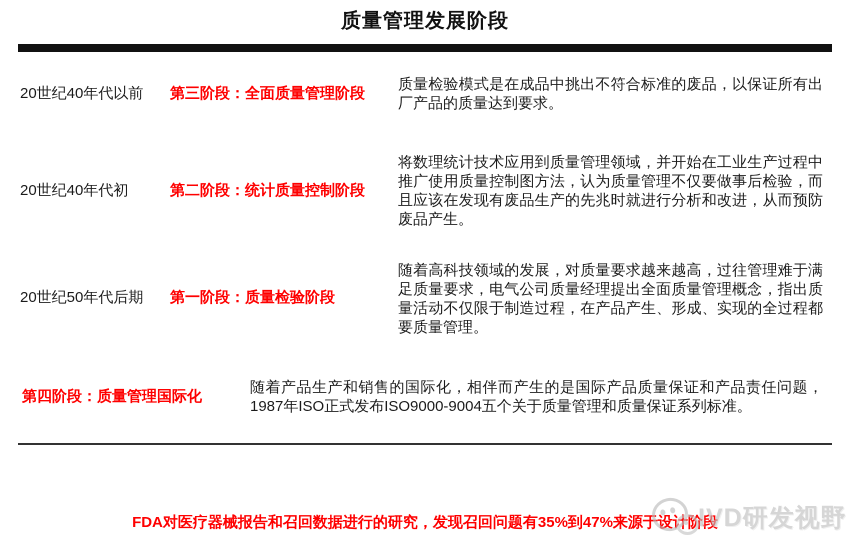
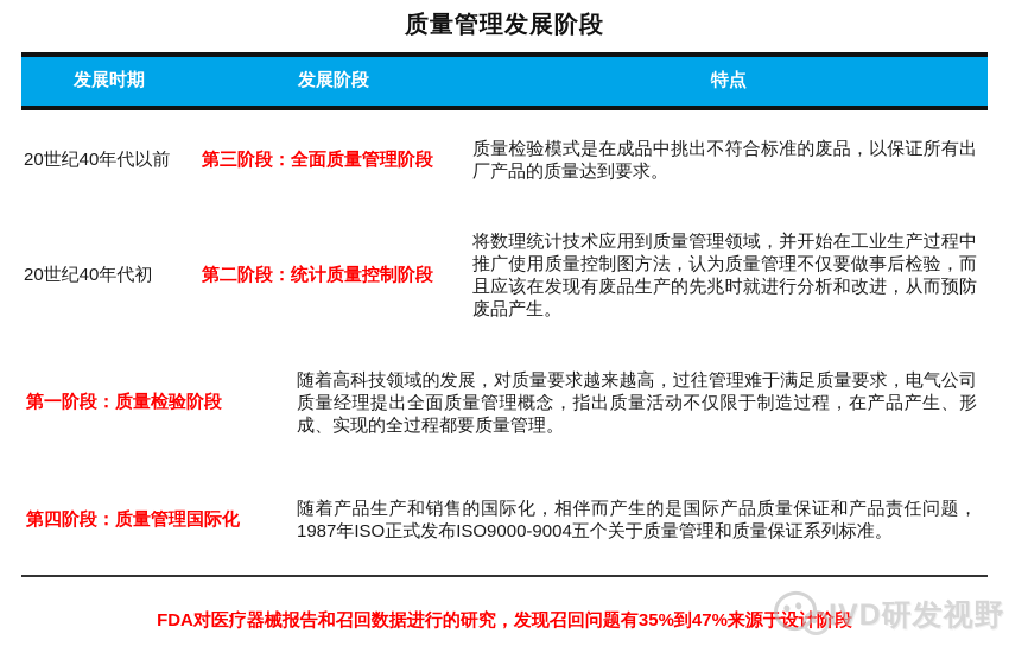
  质量管理发展阶段
+ 发展时期
+ 发展阶段
+ 特点
  20世纪40年代以前
  第三阶段：全面质量管理阶段
  质量检验模式是在成品中挑出不符合标准的废品，以保证所有出厂产品的质量达到要求。
  20世纪40年代初
  第二阶段：统计质量控制阶段
  将数理统计技术应用到质量管理领域，并开始在工业生产过程中推广使用质量控制图方法，认为质量管理不仅要做事后检验，而且应该在发现有废品生产的先兆时就进行分析和改进，从而预防废品产生。
- 20世纪50年代后期
  第一阶段：质量检验阶段
  随着高科技领域的发展，对质量要求越来越高，过往管理难于满足质量要求，电气公司质量经理提出全面质量管理概念，指出质量活动不仅限于制造过程，在产品产生、形成、实现的全过程都要质量管理。
  第四阶段：质量管理国际化
  随着产品生产和销售的国际化，相伴而产生的是国际产品质量保证和产品责任问题，1987年ISO正式发布ISO9000-9004五个关于质量管理和质量保证系列标准。
  FDA对医疗器械报告和召回数据进行的研究，发现召回问题有35%到47%来源于设计阶段
  IVD研发视野
